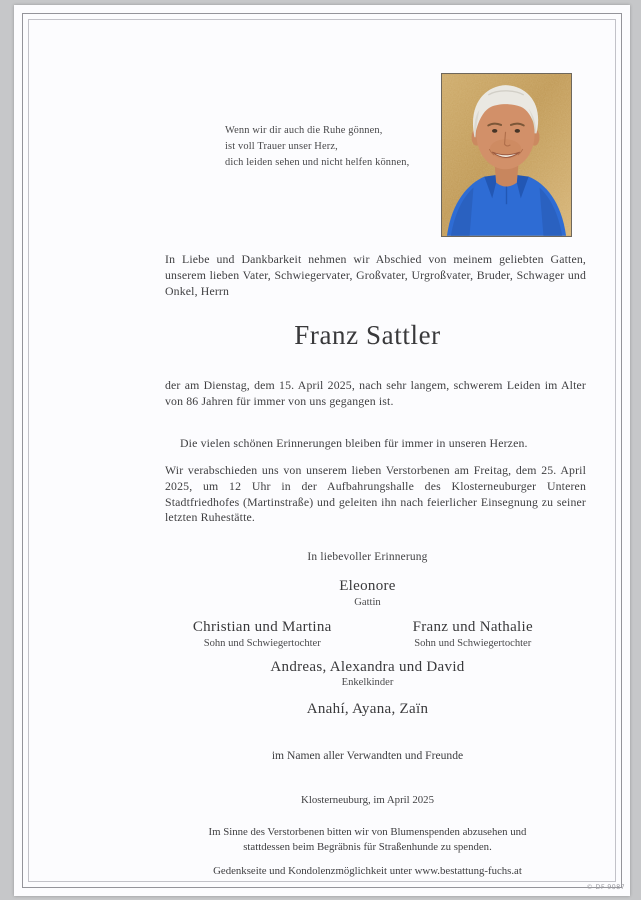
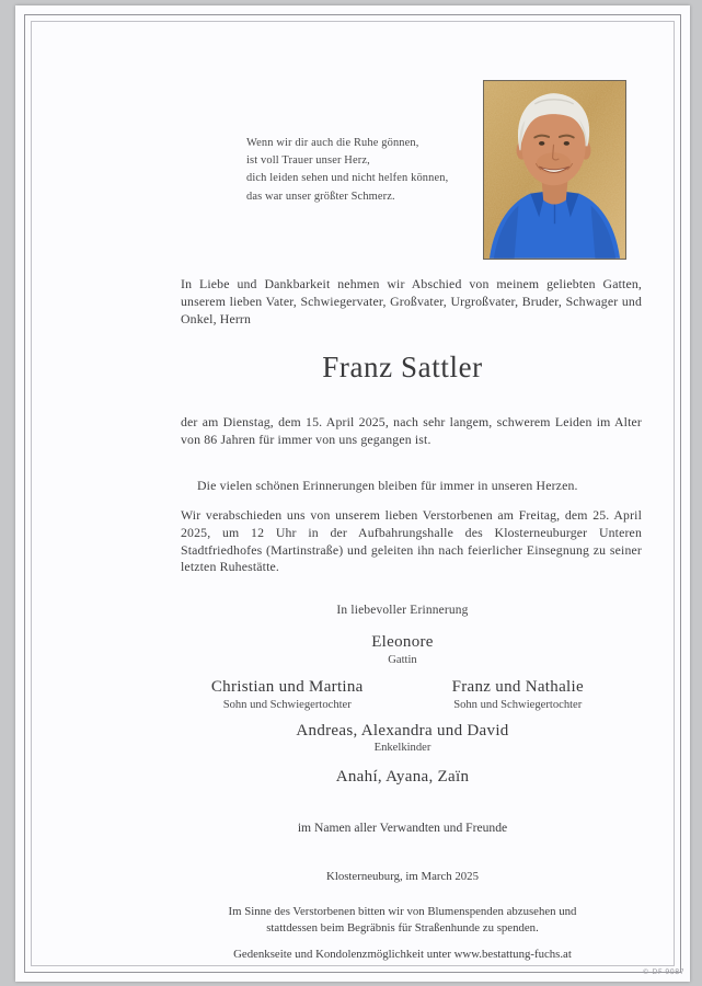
  Wenn wir dir auch die Ruhe gönnen,
  ist voll Trauer unser Herz,
  dich leiden sehen und nicht helfen können,
+ das war unser größter Schmerz.
  In Liebe und Dankbarkeit nehmen wir Abschied von meinem geliebten Gatten, unserem lieben Vater, Schwiegervater, Großvater, Urgroßvater, Bruder, Schwager und Onkel, Herrn
  Franz Sattler
  der am Dienstag, dem 15. April 2025, nach sehr langem, schwerem Leiden im Alter von 86 Jahren für immer von uns gegangen ist.
  Die vielen schönen Erinnerungen bleiben für immer in unseren Herzen.
  Wir verabschieden uns von unserem lieben Verstorbenen am Freitag, dem 25. April 2025, um 12 Uhr in der Aufbahrungshalle des Klosterneuburger Unteren Stadtfriedhofes (Martinstraße) und geleiten ihn nach feierlicher Einsegnung zu seiner letzten Ruhestätte.
  In liebevoller Erinnerung
  Eleonore
  Gattin
  Christian und Martina
  Sohn und Schwiegertochter
  Franz und Nathalie
  Sohn und Schwiegertochter
  Andreas, Alexandra und David
  Enkelkinder
  Anahí, Ayana, Zaïn
  im Namen aller Verwandten und Freunde
- Klosterneuburg, im April 2025
+ Klosterneuburg, im March 2025
  Im Sinne des Verstorbenen bitten wir von Blumenspenden abzusehen und stattdessen beim Begräbnis für Straßenhunde zu spenden.
  Gedenkseite und Kondolenzmöglichkeit unter www.bestattung-fuchs.at
  © DF 9087
